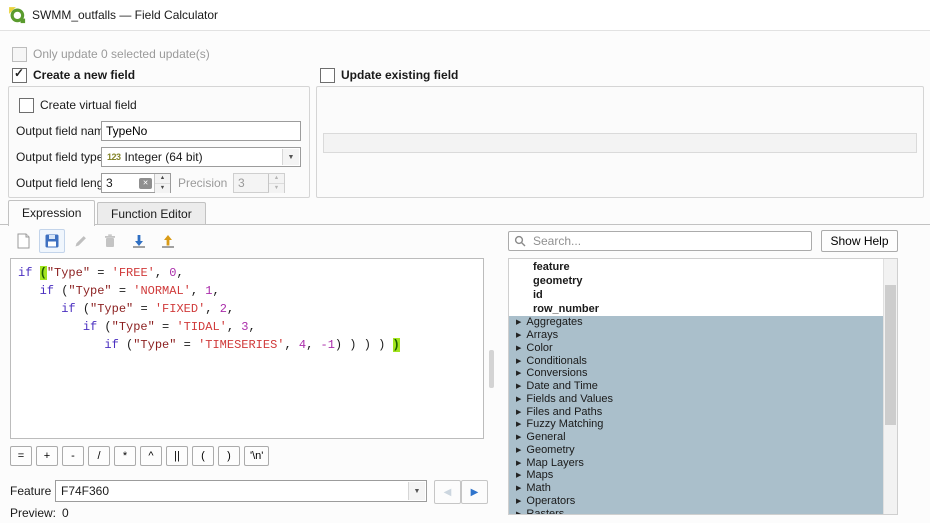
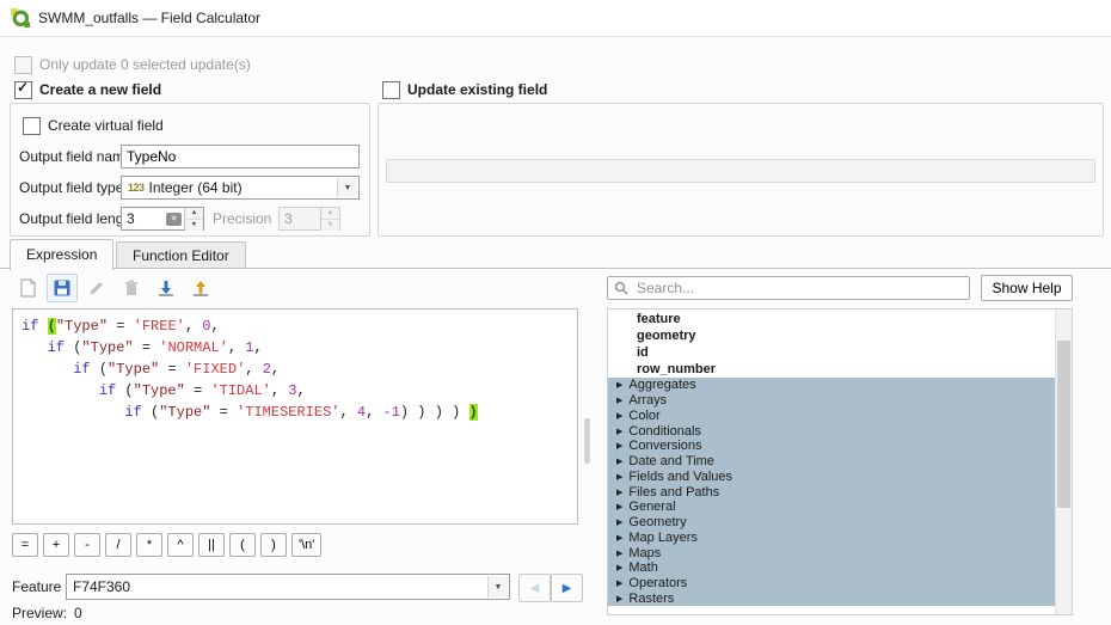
  SWMM_outfalls — Field Calculator
  Only update 0 selected update(s)
  Create a new field
  Update existing field
  Create virtual field
  Output field nam
  TypeNo
  Output field typ
  123
  Integer (64 bit)
  Output field len
  3
  Precision
  3
  Expression
  Function Editor
  if ("Type" = 'FREE', 0,
  if ("Type" = 'NORMAL', 1,
  if ("Type" = 'FIXED', 2,
  if ("Type" = 'TIDAL', 3,
  if ("Type" = 'TIMESERIES', 4, -1) ) ) ) )
  Search...
  Show Help
  feature
  geometry
  id
  row_number
  Aggregates
  Arrays
  Color
  Conditionals
  Conversions
  Date and Time
  Fields and Values
  Files and Paths
- Fuzzy Matching
  General
  Geometry
  Map Layers
  Maps
  Math
  Operators
  Rasters
  =
  +
  -
  /
  *
  ^
  ||
  (
  )
  '\n'
  Feature
  F74F360
  ◀
  ▶
  Preview:
  0
